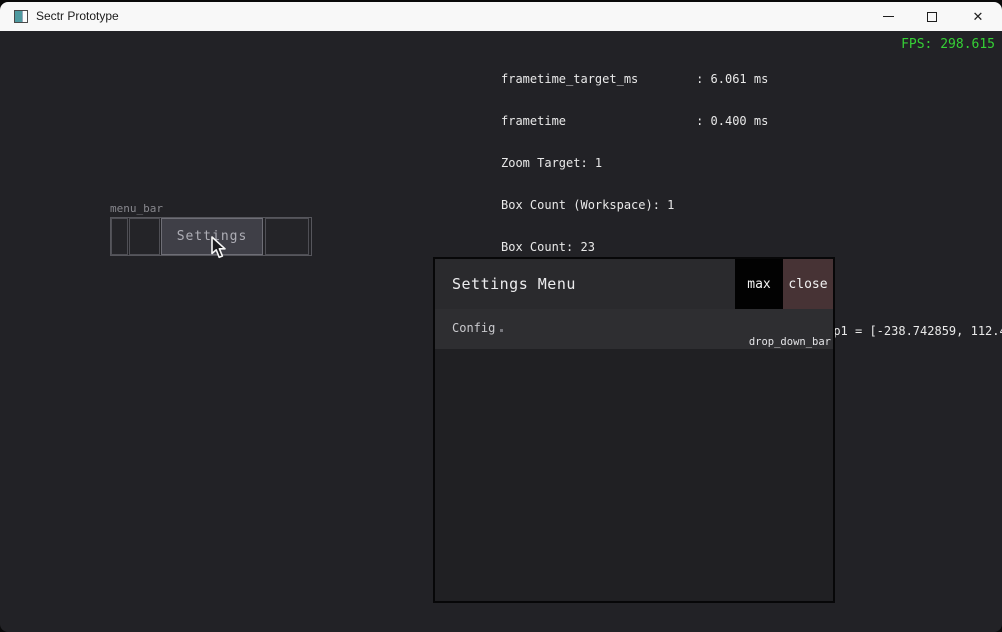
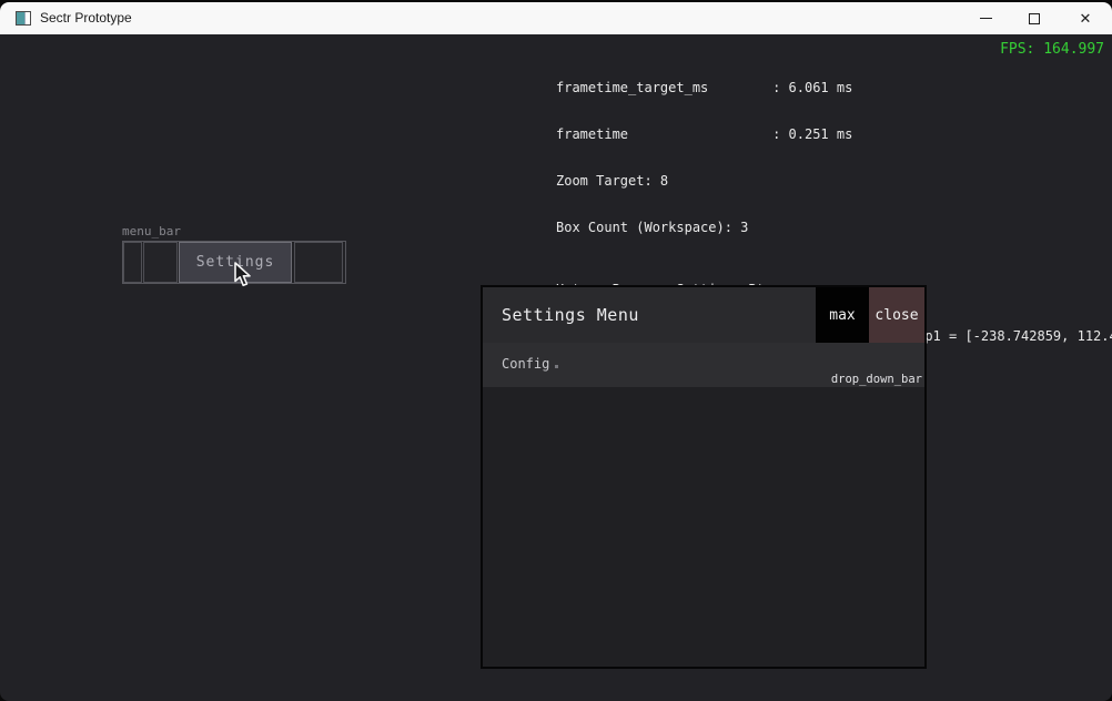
  Sectr Prototype
  ✕
- FPS: 298.615
+ FPS: 164.997
  frametime_target_ms : 6.061 ms
- frametime : 0.400 ms
+ frametime : 0.251 ms
- Zoom Target: 1
+ Zoom Target: 8
- Box Count (Workspace): 1
+ Box Count (Workspace): 3
- Box Count: 23
  menu_bar
  Settings
  Settings Menu
  max
  close
  Config
  drop_down_bar
